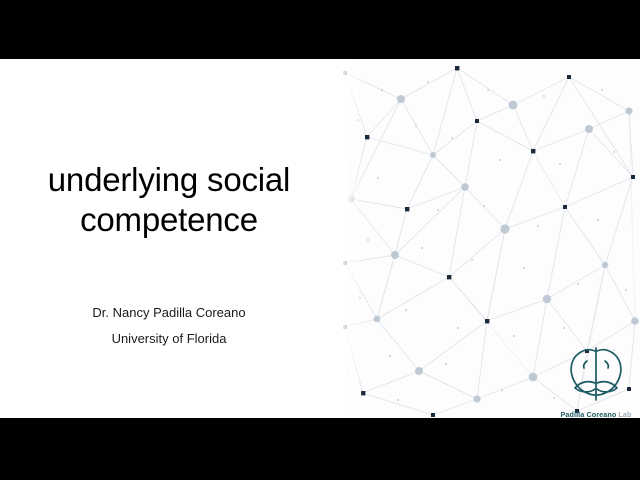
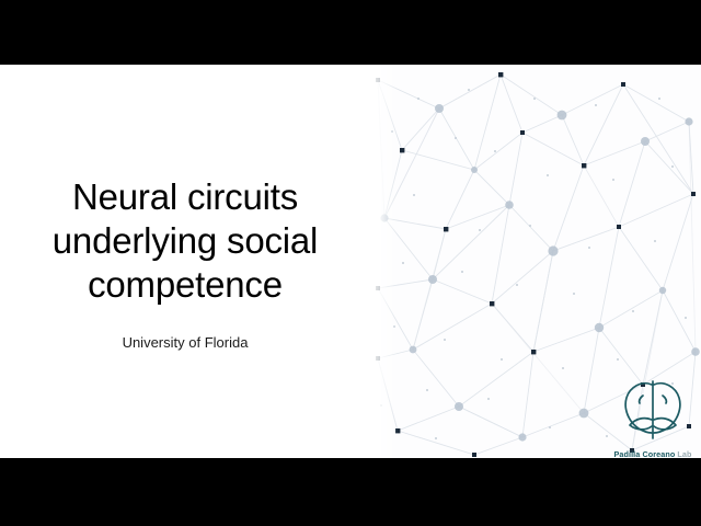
+ Neural circuits
  underlying social
  competence
- Dr. Nancy Padilla Coreano
  University of Florida
  Padilla Coreano Lab
